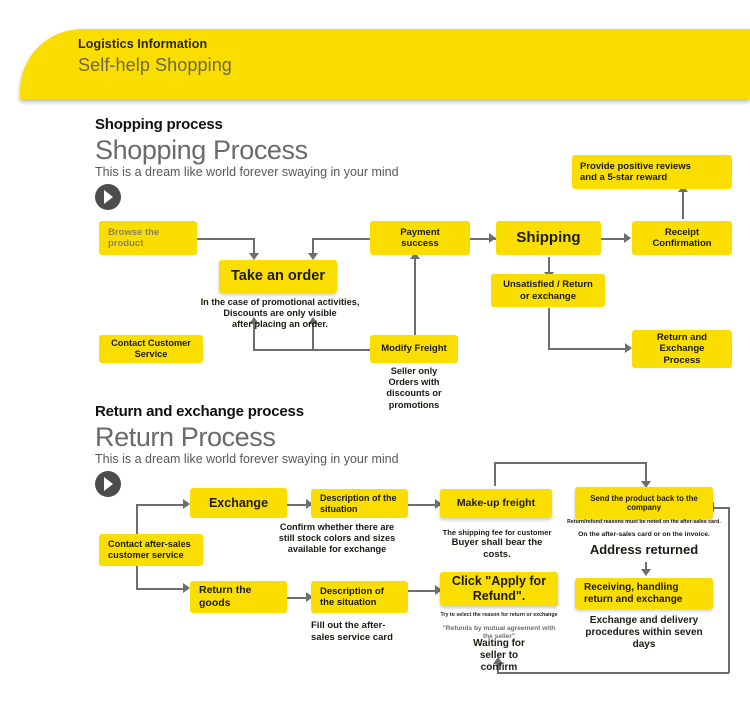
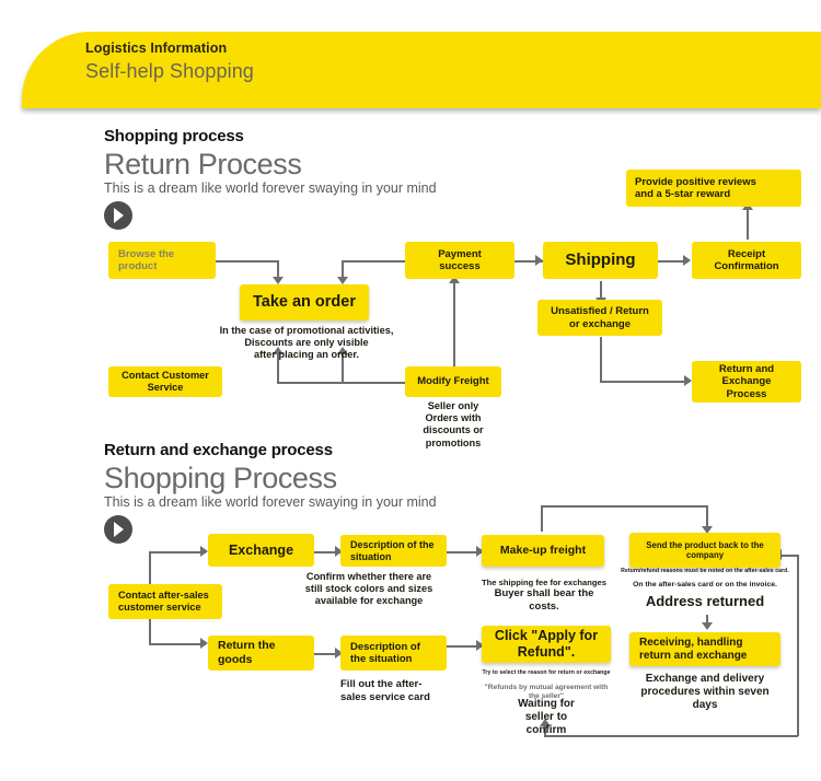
  Logistics Information
  Self-help Shopping
  Shopping process
- Shopping Process
+ Return Process
  This is a dream like world forever swaying in your mind
  Browse the
  product
  Take an order
  Payment
  success
  Shipping
  Receipt
  Confirmation
  Provide positive reviews
  and a 5-star reward
  Unsatisfied / Return
  or exchange
  Return and
  Exchange
  Process
  Contact Customer Service
  Modify Freight
  In the case of promotional activities,
  Discounts are only visible
  after placing an order.
  Seller only
  Orders with
  discounts or
  promotions
  Return and exchange process
- Return Process
+ Shopping Process
  This is a dream like world forever swaying in your mind
  Contact after-sales
  customer service
  Exchange
  Description of the
  situation
  Make-up freight
  Send the product back to the
  company
  Return the
  goods
  Description of
  the situation
  Click "Apply for
  Refund".
  Receiving, handling
  return and exchange
  Confirm whether there are
  still stock colors and sizes
  available for exchange
- The shipping fee for customer
+ The shipping fee for exchanges
  Buyer shall bear the
  costs.
  Address returned
  Fill out the after-
  sales service card
  Waiting for
  seller to
  confirm
  Exchange and delivery
  procedures within seven
  days
